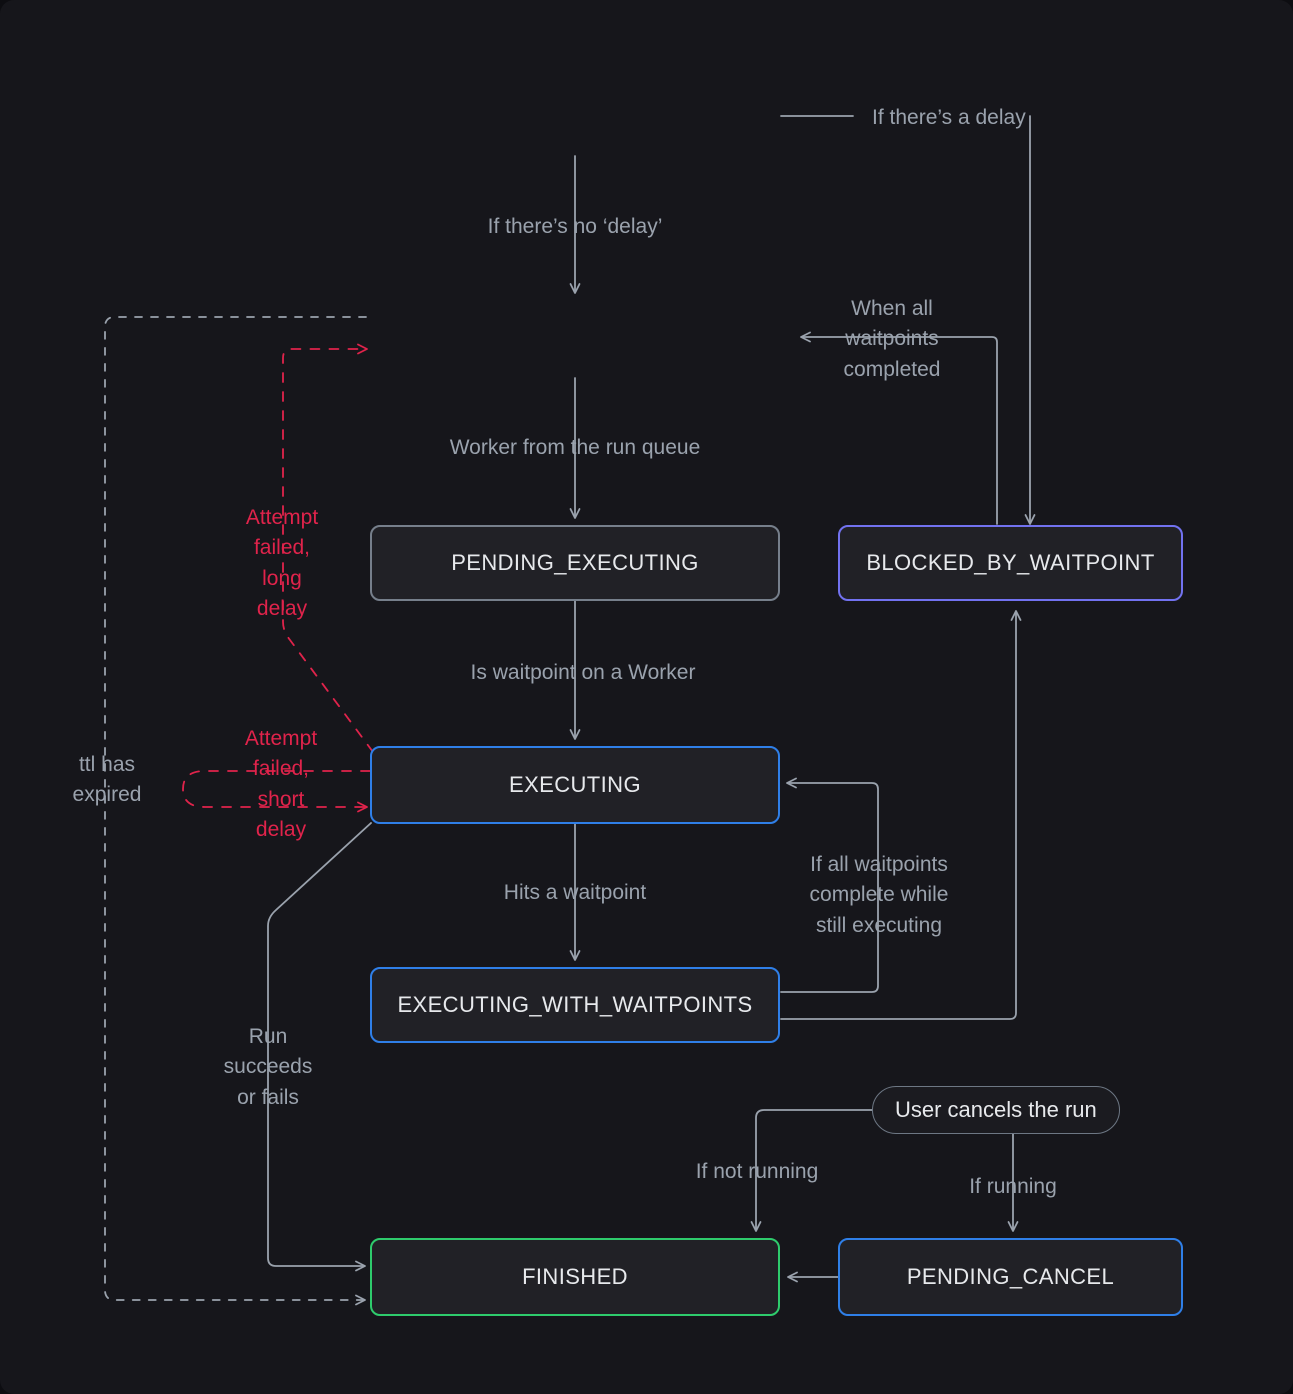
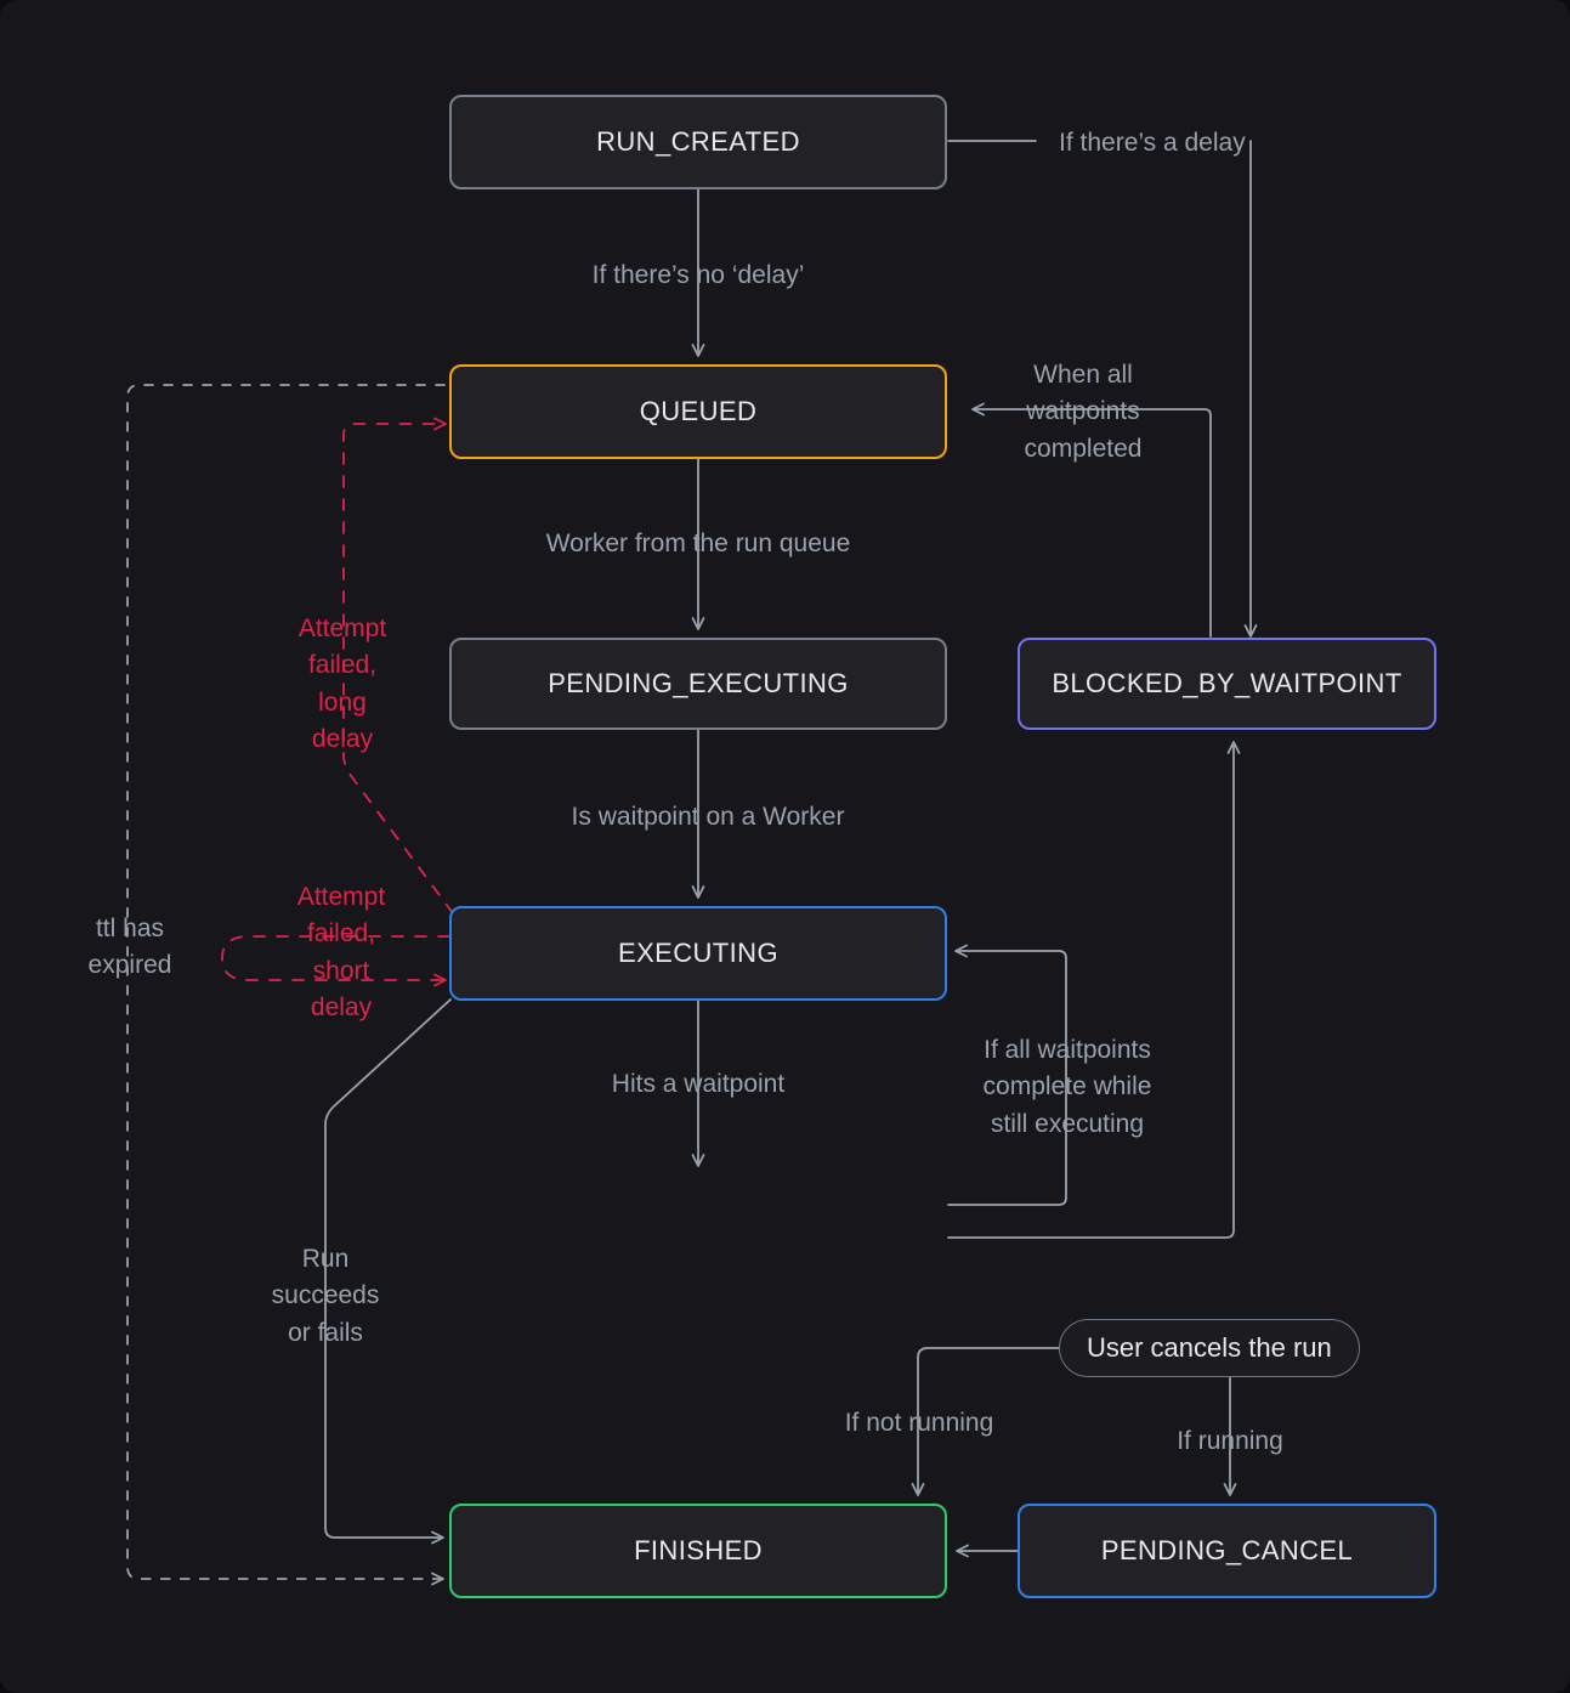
+ RUN_CREATED
+ QUEUED
  PENDING_EXECUTING
  BLOCKED_BY_WAITPOINT
  EXECUTING
- EXECUTING_WITH_WAITPOINTS
  FINISHED
  PENDING_CANCEL
  User cancels the run
  If there’s a delay
  If there’s no ‘delay’
  Worker from the run queue
  When all
  waitpoints
  completed
  Is waitpoint on a Worker
  Attempt
  failed,
  long
  delay
  Attempt
  failed,
  short
  delay
  ttl has
  expired
  Hits a waitpoint
  If all waitpoints
  complete while
  still executing
  Run
  succeeds
  or fails
  If not running
  If running
